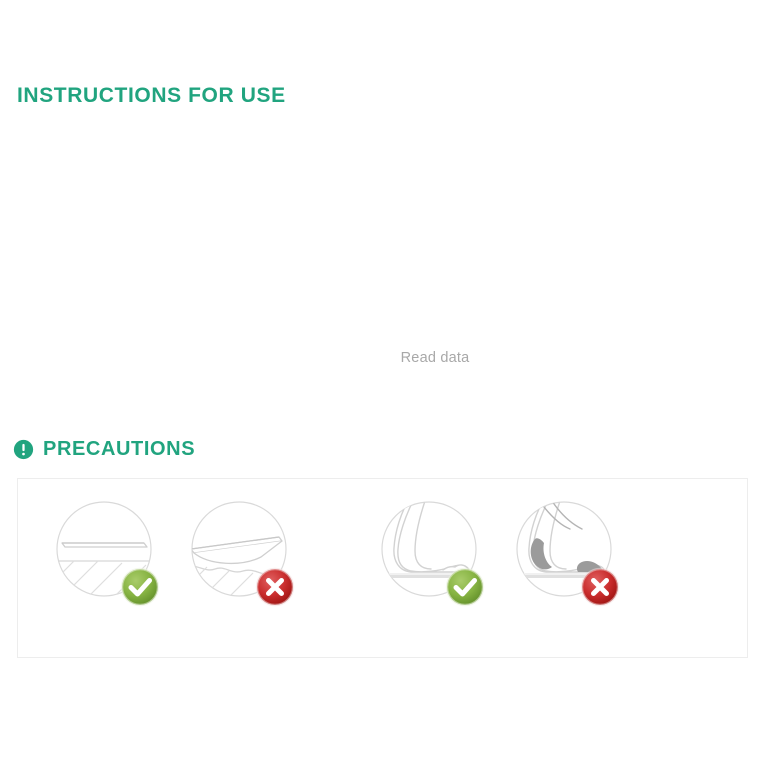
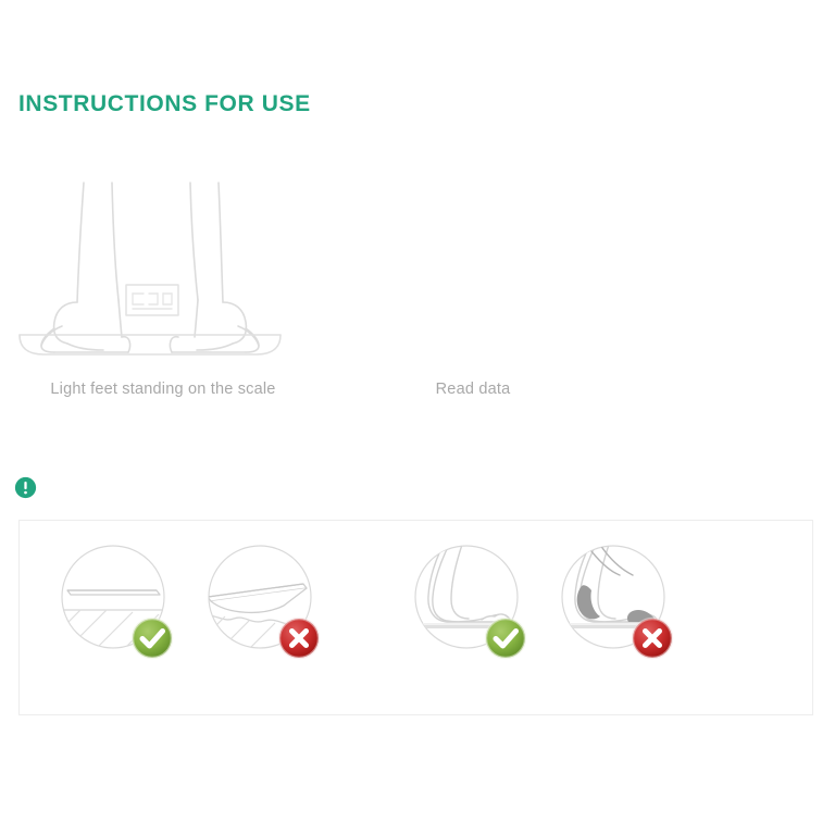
  INSTRUCTIONS FOR USE
+ Light feet standing on the scale
  Read data
- PRECAUTIONS
